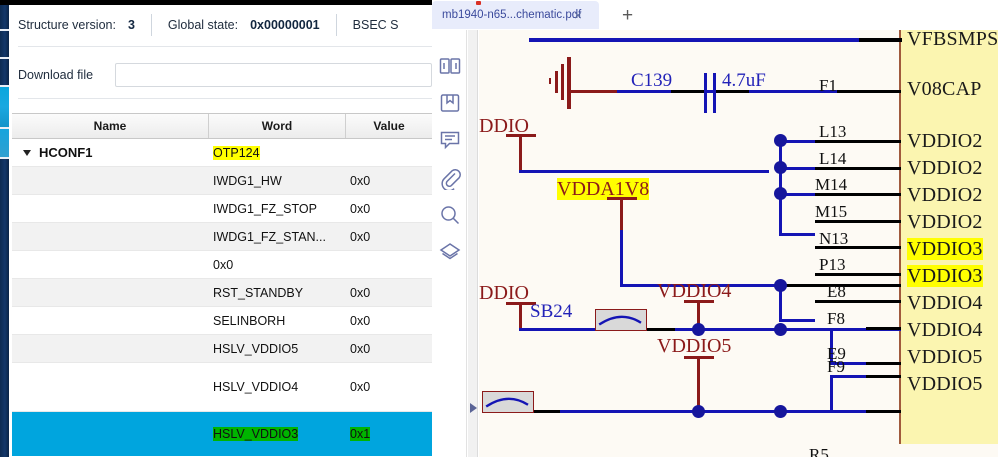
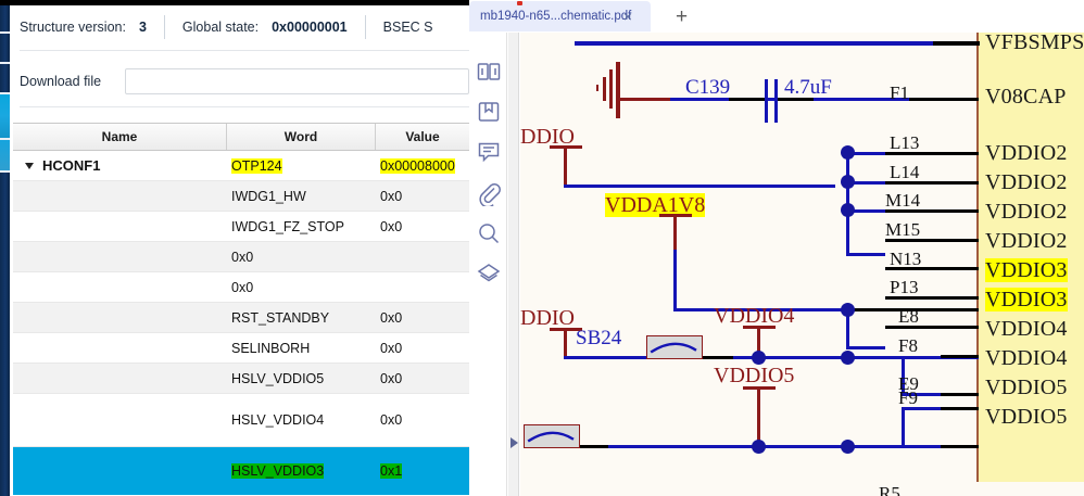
  Structure version:
  3
  Global state:
  0x00000001
  BSEC S
  Download file
  Name
  Word
  Value
  HCONF1
  OTP124
+ 0x00008000
  IWDG1_HW
  0x0
  IWDG1_FZ_STOP
  0x0
- IWDG1_FZ_STAN...
  0x0
  0x0
  RST_STANDBY
  0x0
  SELINBORH
  0x0
  HSLV_VDDIO5
  0x0
  HSLV_VDDIO4
  0x0
  HSLV_VDDIO3
  0x1
  mb1940-n65...chematic.pdf
  ×
  +
  DDIO
  C139
  4.7uF
  VDDA1V8
  DDIO
  SB24
  VDDIO4
  VDDIO5
  F1
  L13
  L14
  M14
  M15
  N13
  P13
  E8
  F8
  E9
  F9
  R5
  VFBSMPS
  V08CAP
  VDDIO2
  VDDIO2
  VDDIO2
  VDDIO2
  VDDIO3
  VDDIO3
  VDDIO4
  VDDIO4
  VDDIO5
  VDDIO5
